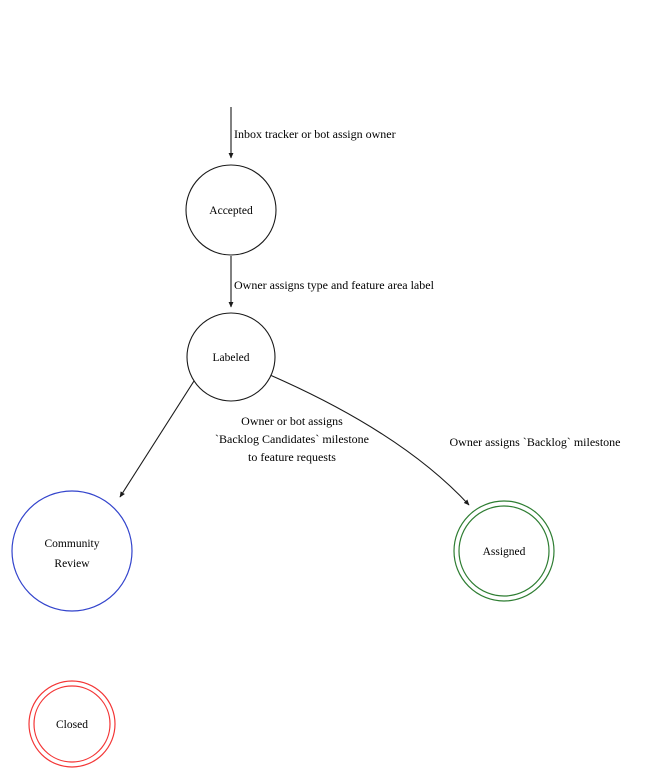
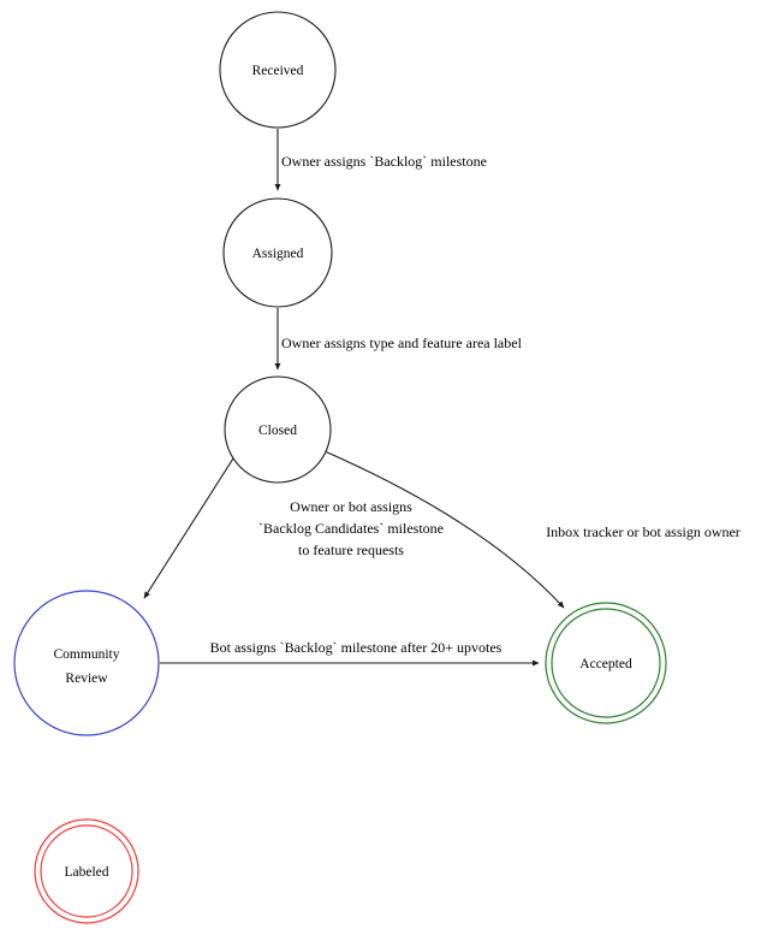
- Inbox tracker or bot assign owner
+ Owner assigns `Backlog` milestone
  Owner assigns type and feature area label
  Owner or bot assigns
  `Backlog Candidates` milestone
  to feature requests
- Owner assigns `Backlog` milestone
+ Inbox tracker or bot assign owner
+ Bot assigns `Backlog` milestone after 20+ upvotes
+ Received
- Accepted
+ Assigned
- Labeled
+ Closed
  Community
  Review
- Assigned
+ Accepted
- Closed
+ Labeled
